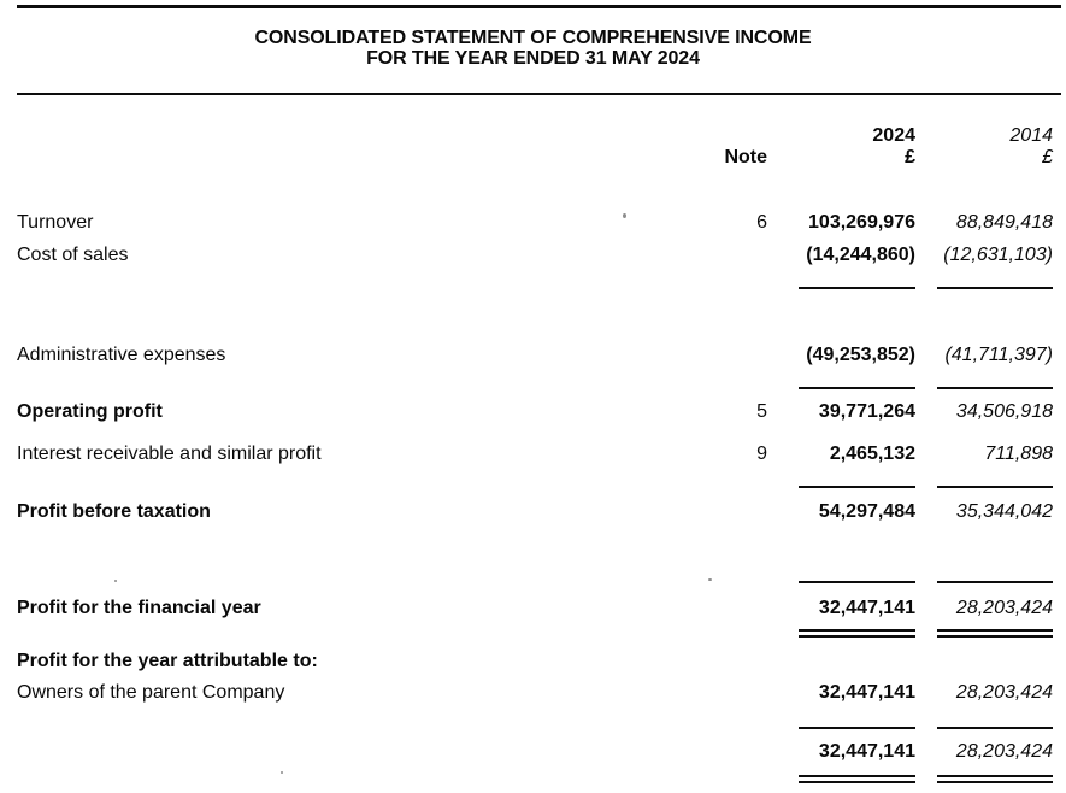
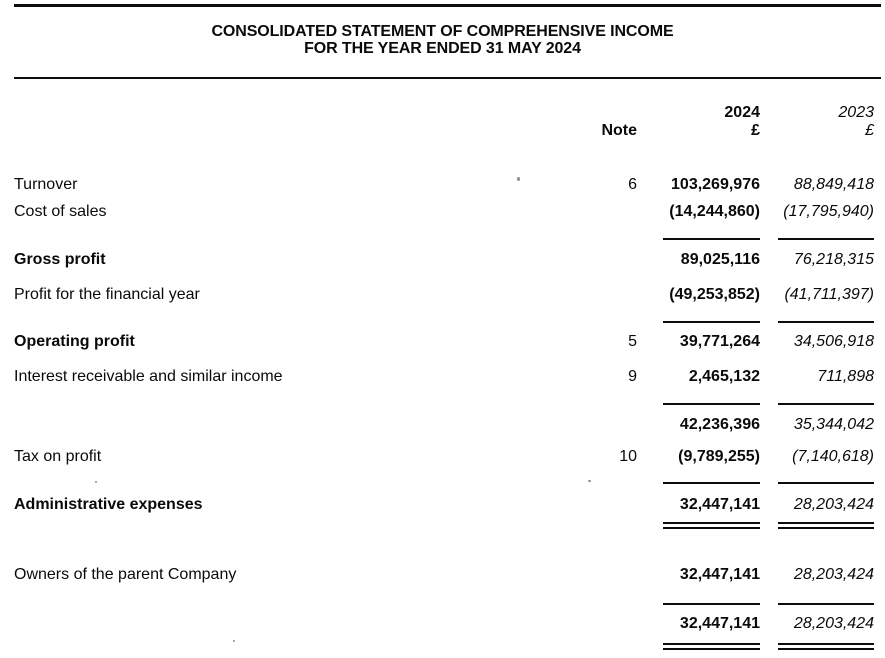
  CONSOLIDATED STATEMENT OF COMPREHENSIVE INCOME
  FOR THE YEAR ENDED 31 MAY 2024
  2024
- 2014
+ 2023
  Note
  £
  £
  Turnover
  6
  103,269,976
  88,849,418
  Cost of sales
  (14,244,860)
- (12,631,103)
+ (17,795,940)
+ Gross profit
+ 89,025,116
+ 76,218,315
- Administrative expenses
+ Profit for the financial year
  (49,253,852)
  (41,711,397)
  Operating profit
  5
  39,771,264
  34,506,918
- Interest receivable and similar profit
+ Interest receivable and similar income
  9
  2,465,132
  711,898
- Profit before taxation
- 54,297,484
+ 42,236,396
  35,344,042
+ Tax on profit
+ 10
+ (9,789,255)
+ (7,140,618)
- Profit for the financial year
+ Administrative expenses
  32,447,141
  28,203,424
- Profit for the year attributable to:
  Owners of the parent Company
  32,447,141
  28,203,424
  32,447,141
  28,203,424
